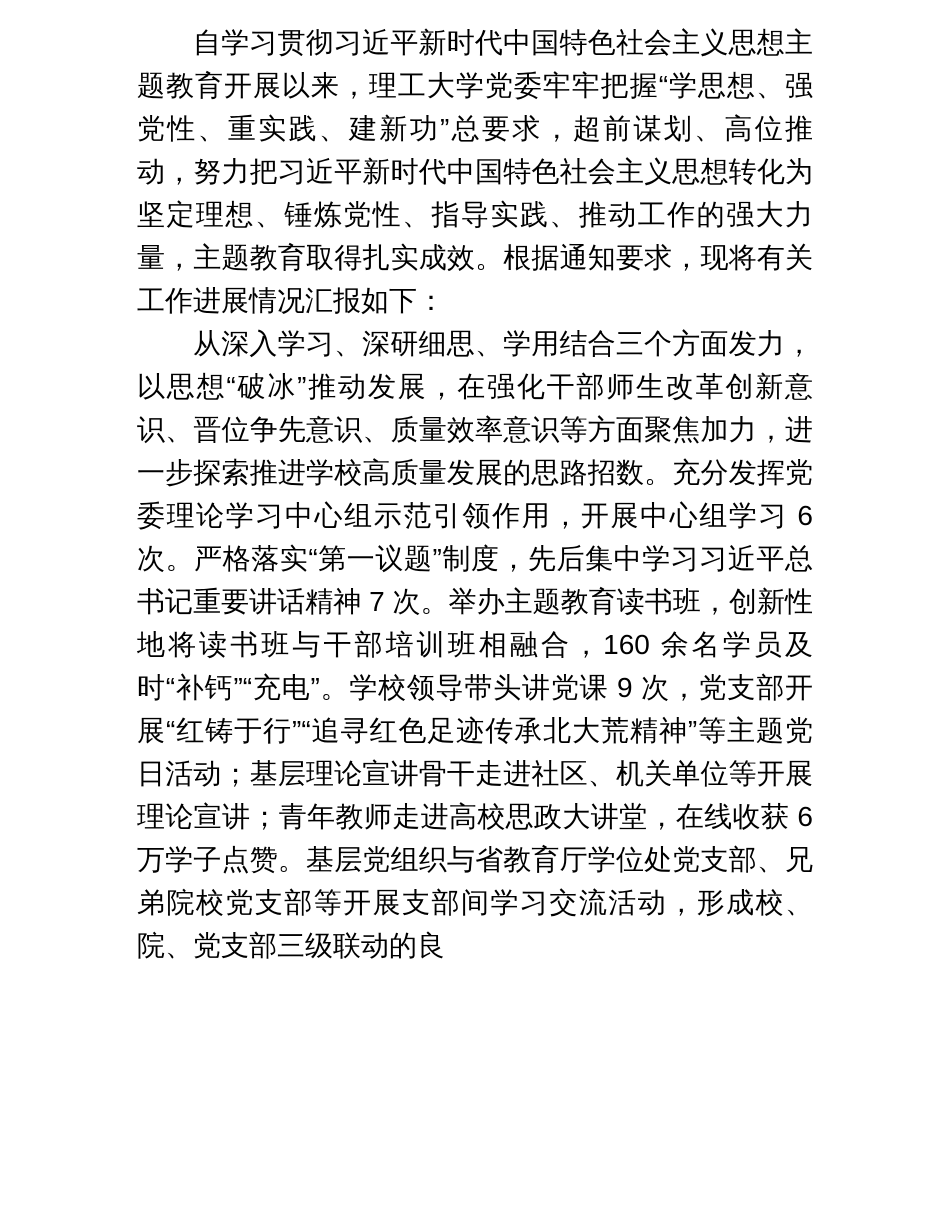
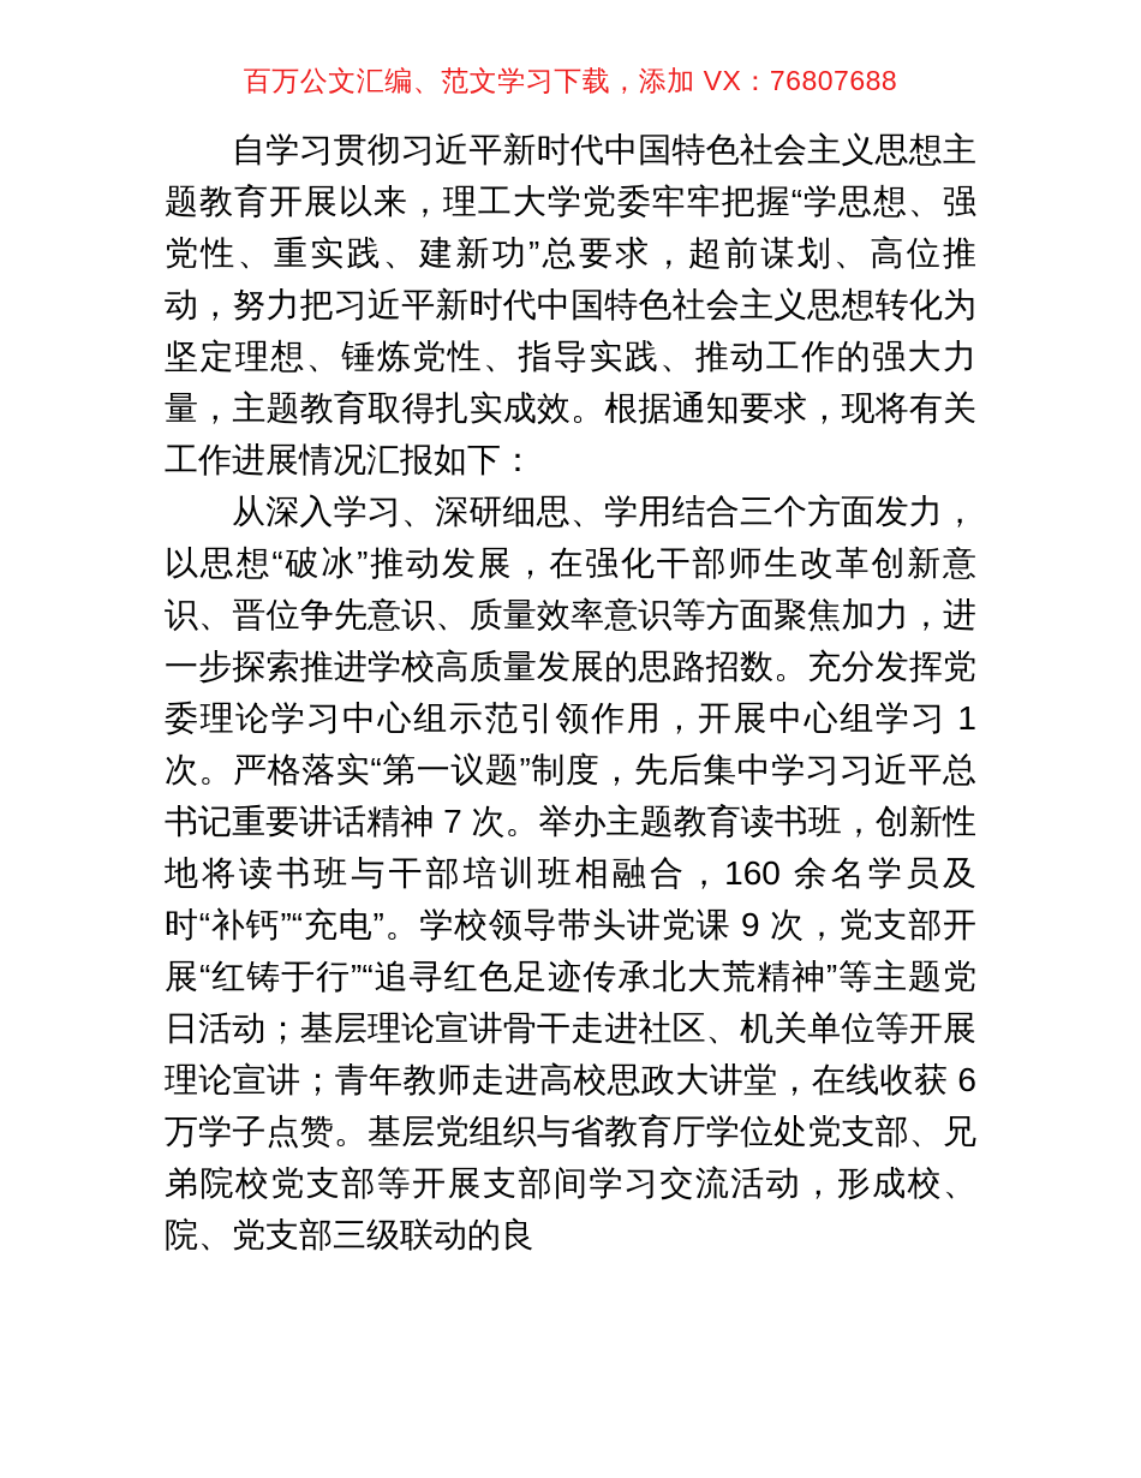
+ 百万公文汇编、范文学习下载，添加 VX：76807688
  自学习贯彻习近平新时代中国特色社会主义思想主题教育开展以来，理工大学党委牢牢把握“学思想、强党性、重实践、建新功”总要求，超前谋划、高位推动，努力把习近平新时代中国特色社会主义思想转化为坚定理想、锤炼党性、指导实践、推动工作的强大力量，主题教育取得扎实成效。根据通知要求，现将有关工作进展情况汇报如下：
- 从深入学习、深研细思、学用结合三个方面发力，以思想“破冰”推动发展，在强化干部师生改革创新意识、晋位争先意识、质量效率意识等方面聚焦加力，进一步探索推进学校高质量发展的思路招数。充分发挥党委理论学习中心组示范引领作用，开展中心组学习 6 次。严格落实“第一议题”制度，先后集中学习习近平总书记重要讲话精神 7 次。举办主题教育读书班，创新性地将读书班与干部培训班相融合，160 余名学员及时“补钙”“充电”。学校领导带头讲党课 9 次，党支部开展“红铸于行”“追寻红色足迹传承北大荒精神”等主题党日活动；基层理论宣讲骨干走进社区、机关单位等开展理论宣讲；青年教师走进高校思政大讲堂，在线收获 6 万学子点赞。基层党组织与省教育厅学位处党支部、兄弟院校党支部等开展支部间学习交流活动，形成校、院、党支部三级联动的良
+ 从深入学习、深研细思、学用结合三个方面发力，以思想“破冰”推动发展，在强化干部师生改革创新意识、晋位争先意识、质量效率意识等方面聚焦加力，进一步探索推进学校高质量发展的思路招数。充分发挥党委理论学习中心组示范引领作用，开展中心组学习 1 次。严格落实“第一议题”制度，先后集中学习习近平总书记重要讲话精神 7 次。举办主题教育读书班，创新性地将读书班与干部培训班相融合，160 余名学员及时“补钙”“充电”。学校领导带头讲党课 9 次，党支部开展“红铸于行”“追寻红色足迹传承北大荒精神”等主题党日活动；基层理论宣讲骨干走进社区、机关单位等开展理论宣讲；青年教师走进高校思政大讲堂，在线收获 6 万学子点赞。基层党组织与省教育厅学位处党支部、兄弟院校党支部等开展支部间学习交流活动，形成校、院、党支部三级联动的良
